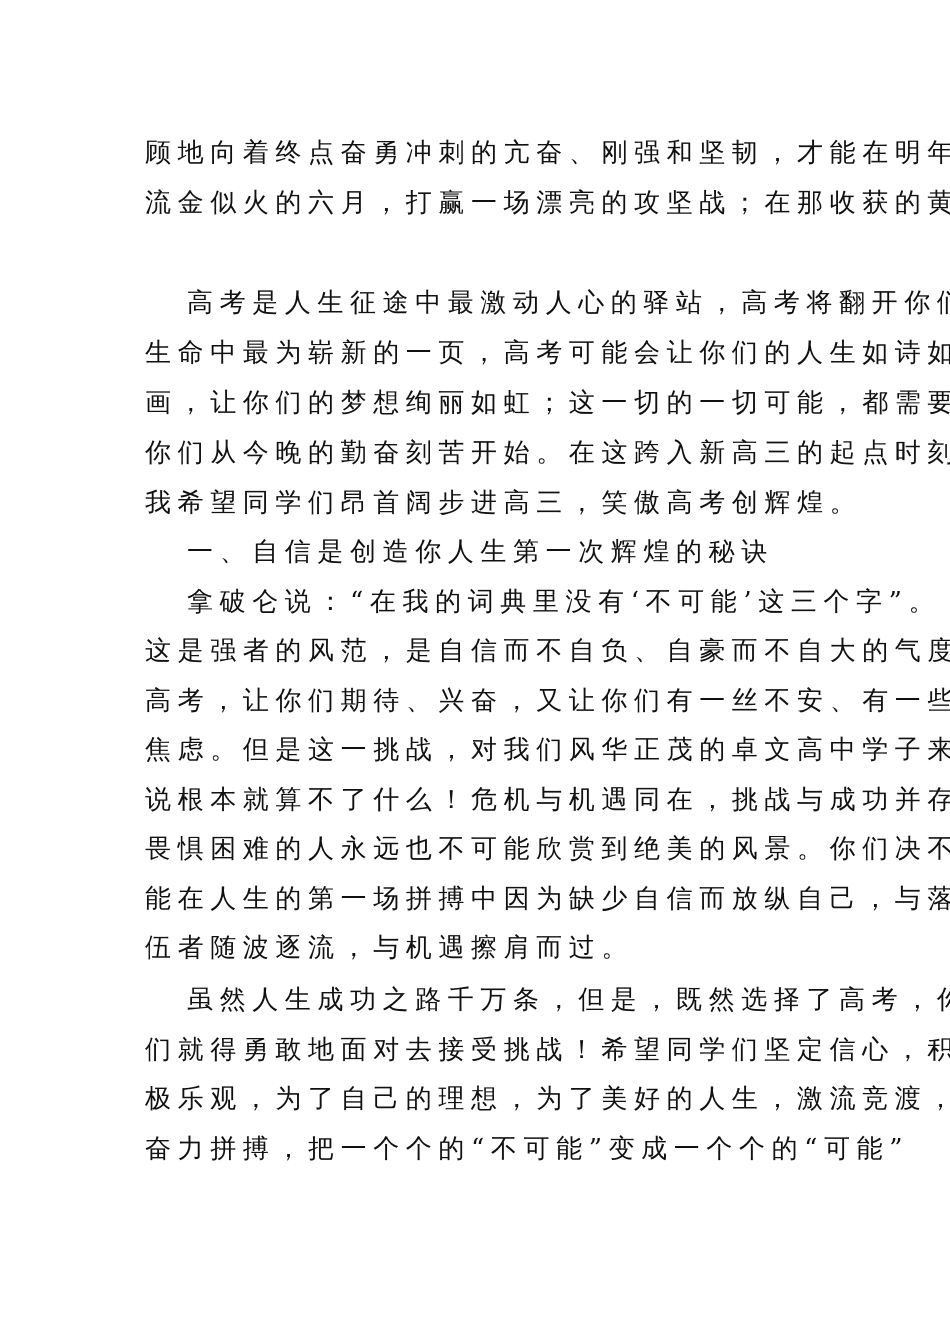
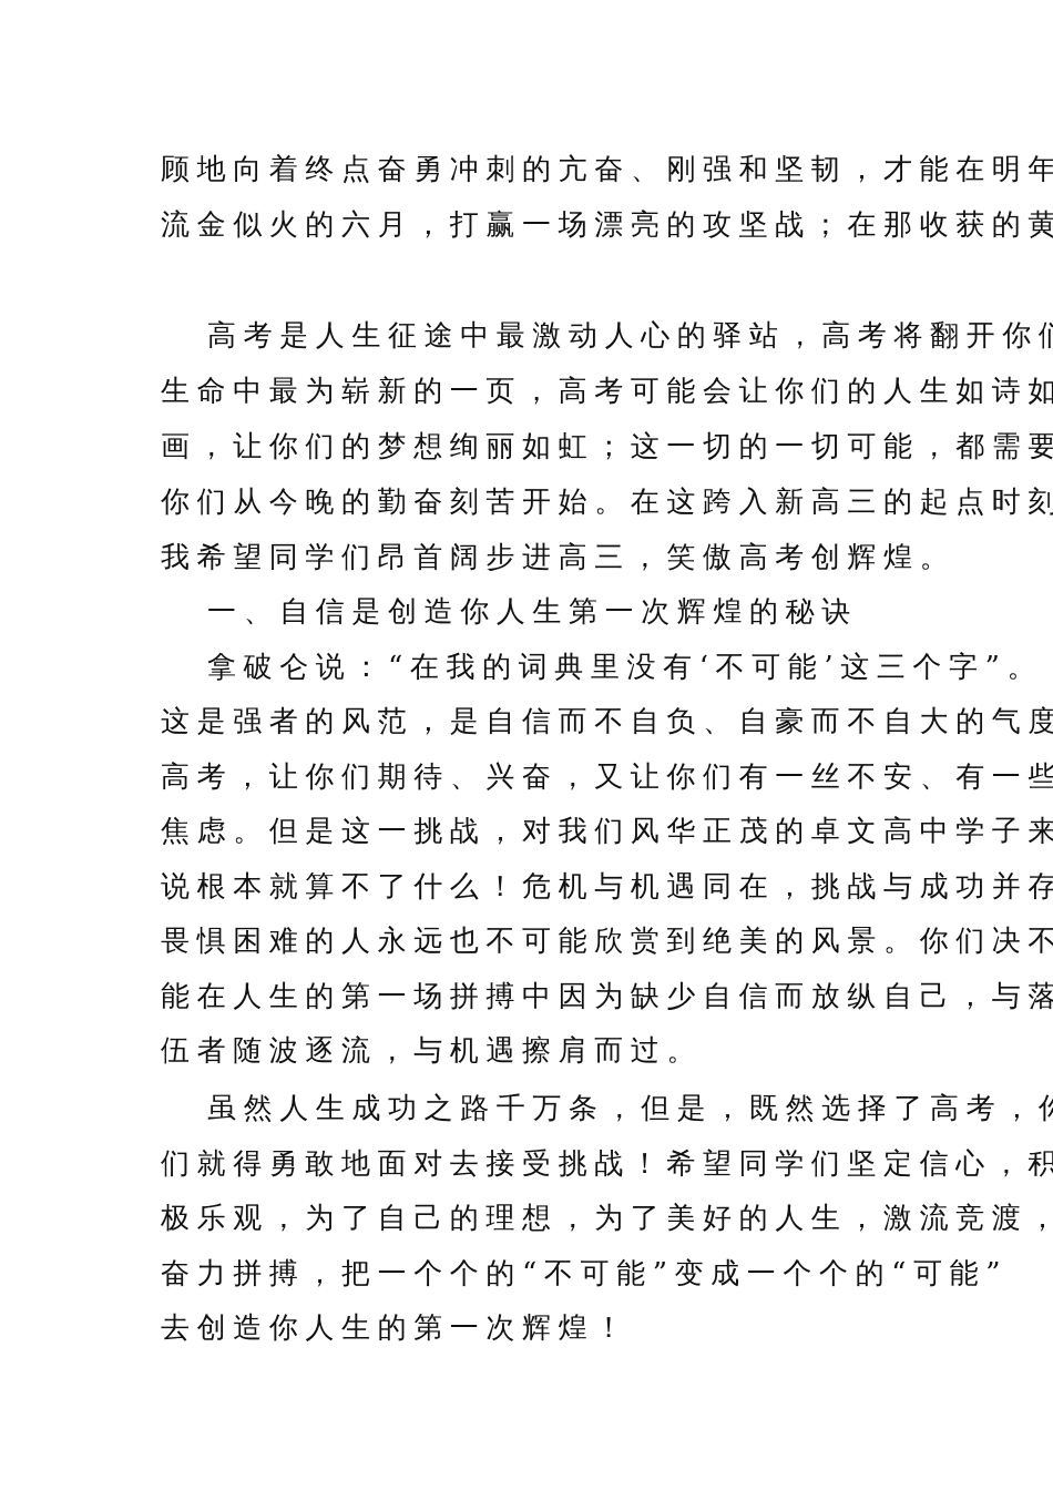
  顾地向着终点奋勇冲刺的亢奋、刚强和坚韧，才能在明年
  流金似火的六月，打赢一场漂亮的攻坚战；在那收获的黄
  高考是人生征途中最激动人心的驿站，高考将翻开你
  生命中最为崭新的一页，高考可能会让你们的人生如诗如
  画，让你们的梦想绚丽如虹；这一切的一切可能，都需要
  你们从今晚的勤奋刻苦开始。在这跨入新高三的起点时刻
  我希望同学们昂首阔步进高三，笑傲高考创辉煌。
  一、自信是创造你人生第一次辉煌的秘诀
  拿破仑说：“在我的词典里没有‘不可能’这三个字”。
  这是强者的风范，是自信而不自负、自豪而不自大的气度
  高考，让你们期待、兴奋，又让你们有一丝不安、有一些
  焦虑。但是这一挑战，对我们风华正茂的卓文高中学子来
  说根本就算不了什么！危机与机遇同在，挑战与成功并存
  畏惧困难的人永远也不可能欣赏到绝美的风景。你们决不
  能在人生的第一场拼搏中因为缺少自信而放纵自己，与落
  伍者随波逐流，与机遇擦肩而过。
  虽然人生成功之路千万条，但是，既然选择了高考，
  们就得勇敢地面对去接受挑战！希望同学们坚定信心，积
  极乐观，为了自己的理想，为了美好的人生，激流竞渡，
  奋力拼搏，把一个个的“不可能”变成一个个的“可能”
+ 去创造你人生的第一次辉煌！
